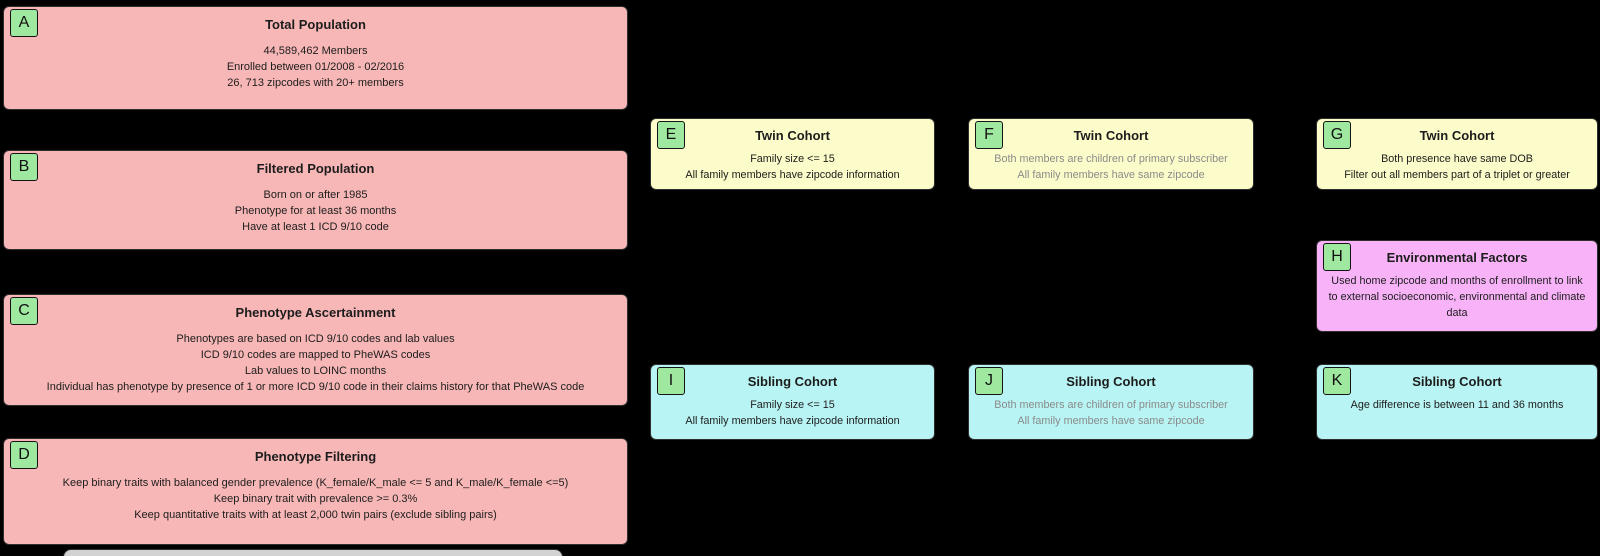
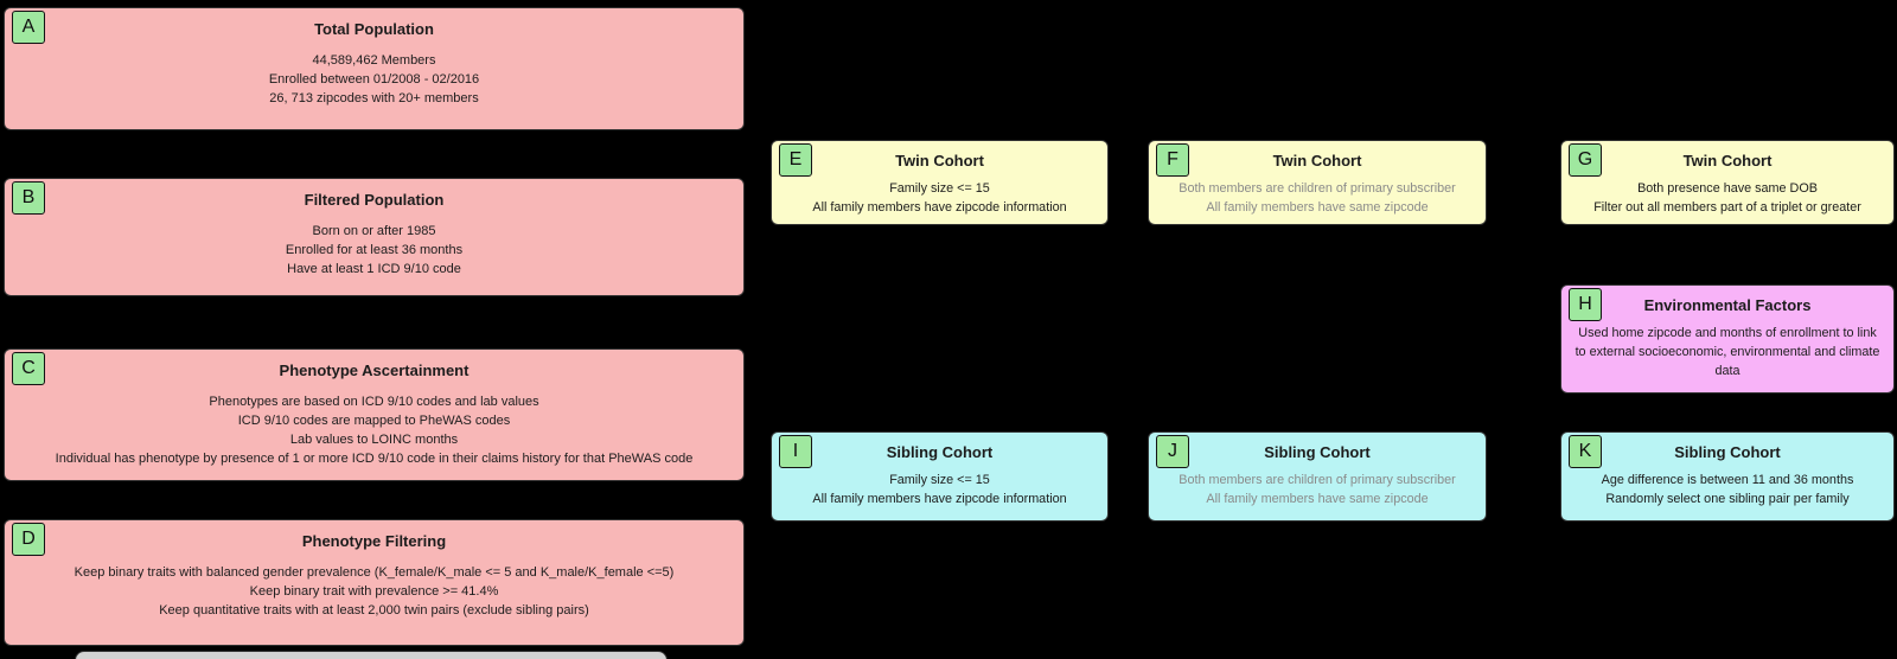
  A
  Total Population
  44,589,462 Members
  Enrolled between 01/2008 - 02/2016
  26, 713 zipcodes with 20+ members
  B
  Filtered Population
  Born on or after 1985
- Phenotype for at least 36 months
+ Enrolled for at least 36 months
  Have at least 1 ICD 9/10 code
  C
  Phenotype Ascertainment
  Phenotypes are based on ICD 9/10 codes and lab values
  ICD 9/10 codes are mapped to PheWAS codes
  Lab values to LOINC months
  Individual has phenotype by presence of 1 or more ICD 9/10 code in their claims history for that PheWAS code
  D
  Phenotype Filtering
  Keep binary traits with balanced gender prevalence (K_female/K_male <= 5 and K_male/K_female <=5)
- Keep binary trait with prevalence >= 0.3%
+ Keep binary trait with prevalence >= 41.4%
  Keep quantitative traits with at least 2,000 twin pairs (exclude sibling pairs)
  E
  Twin Cohort
  Family size <= 15
  All family members have zipcode information
  F
  Twin Cohort
  Both members are children of primary subscriber
  All family members have same zipcode
  G
  Twin Cohort
  Both presence have same DOB
  Filter out all members part of a triplet or greater
  H
  Environmental Factors
  Used home zipcode and months of enrollment to link to external socioeconomic, environmental and climate data
  I
  Sibling Cohort
  Family size <= 15
  All family members have zipcode information
  J
  Sibling Cohort
  Both members are children of primary subscriber
  All family members have same zipcode
  K
  Sibling Cohort
  Age difference is between 11 and 36 months
+ Randomly select one sibling pair per family
